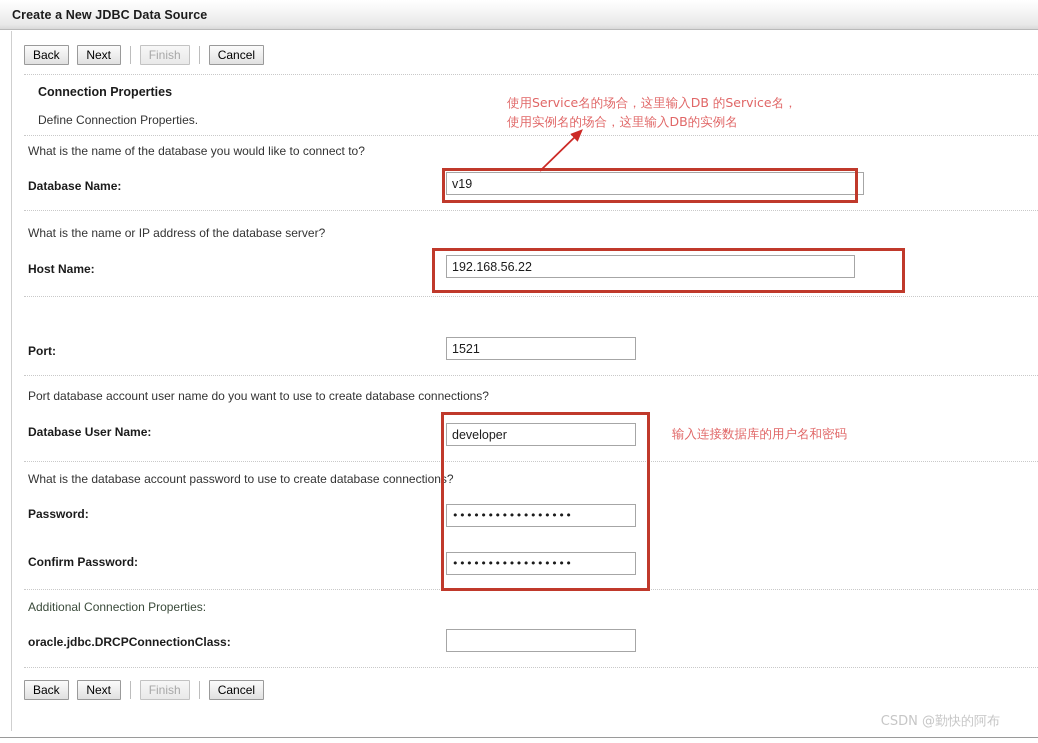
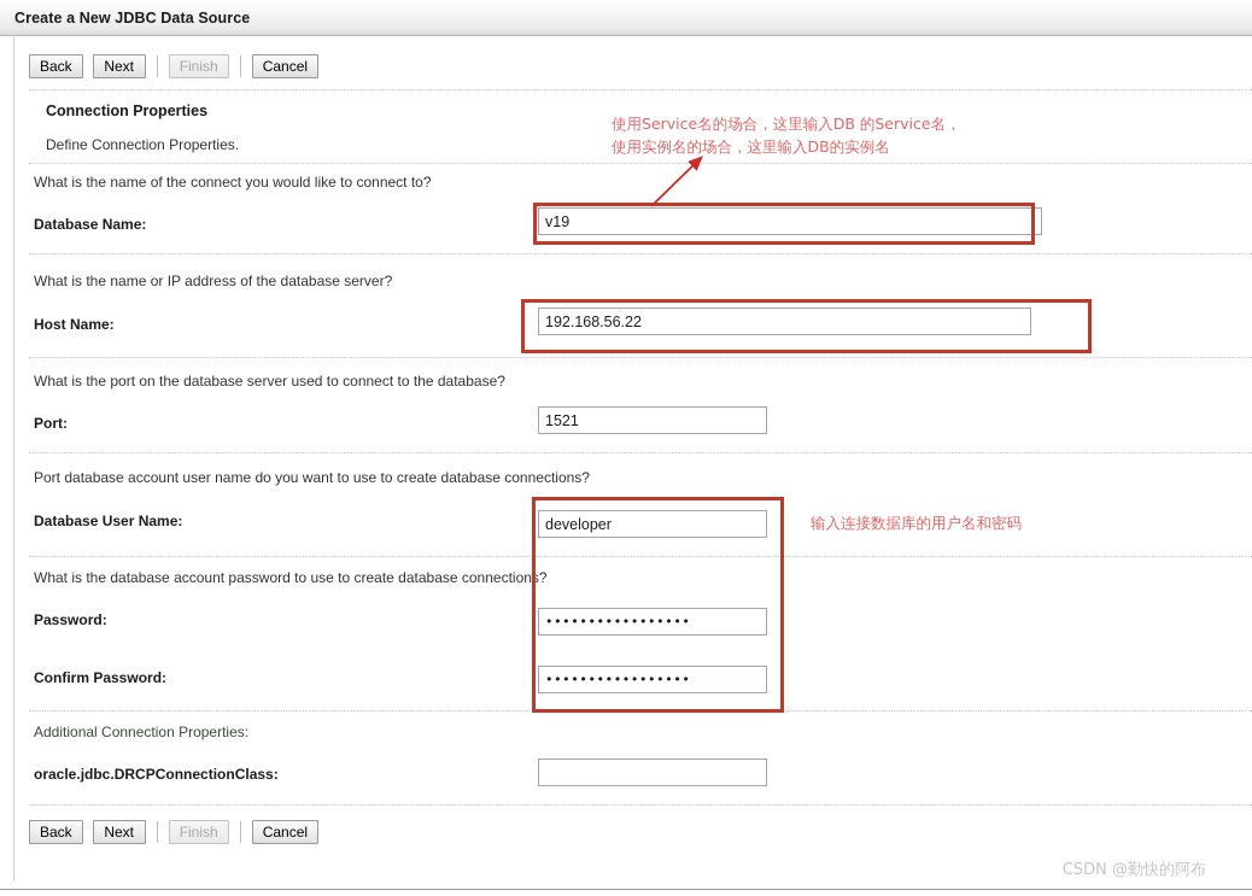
  Create a New JDBC Data Source
  Back
  Next
  Finish
  Cancel
  Connection Properties
  Define Connection Properties.
- What is the name of the database you would like to connect to?
+ What is the name of the connect you would like to connect to?
  Database Name:
  v19
  What is the name or IP address of the database server?
  Host Name:
  192.168.56.22
+ What is the port on the database server used to connect to the database?
  Port:
  1521
  Port database account user name do you want to use to create database connections?
  Database User Name:
  developer
  What is the database account password to use to create database connections?
  Password:
  •••••••••••••••••
  Confirm Password:
  •••••••••••••••••
  Additional Connection Properties:
  oracle.jdbc.DRCPConnectionClass:
  Back
  Next
  Finish
  Cancel
  使用Service名的场合，这里输入DB 的Service名，
  使用实例名的场合，这里输入DB的实例名
  输入连接数据库的用户名和密码
  CSDN @勤快的阿布
